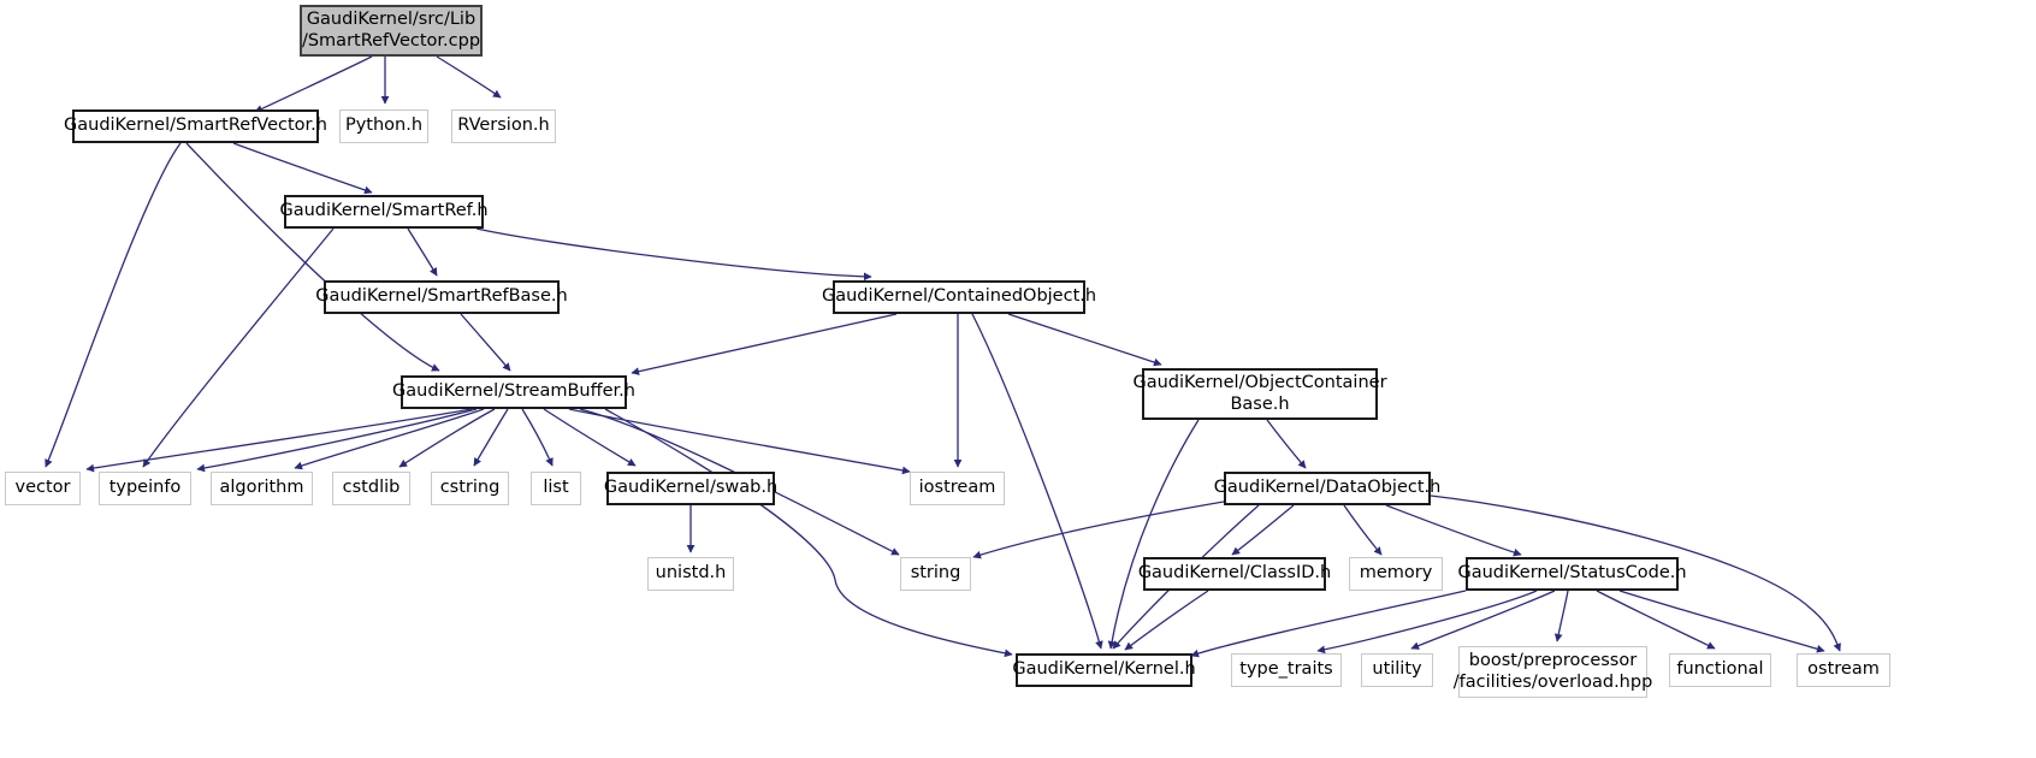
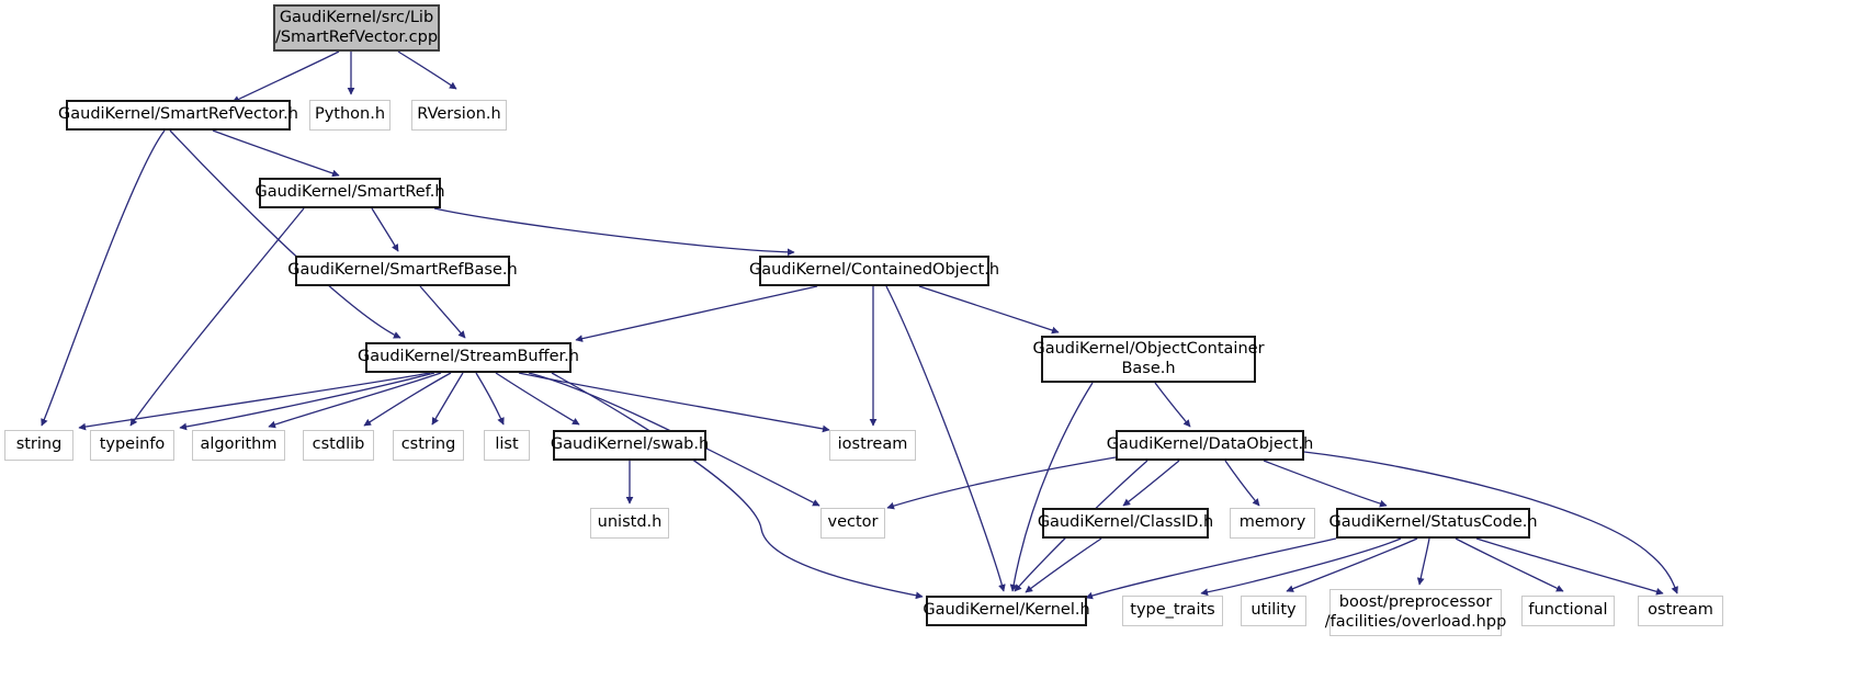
  GaudiKernel/src/Lib
  /SmartRefVector.cpp
  GaudiKernel/SmartRefVector.h
  Python.h
  RVersion.h
  GaudiKernel/SmartRef.h
  GaudiKernel/SmartRefBase.h
  GaudiKernel/ContainedObject.h
  GaudiKernel/StreamBuffer.h
  GaudiKernel/ObjectContainer
  Base.h
- vector
+ string
  typeinfo
  algorithm
  cstdlib
  cstring
  list
  GaudiKernel/swab.h
  iostream
  GaudiKernel/DataObject.h
  unistd.h
- string
+ vector
  GaudiKernel/ClassID.h
  memory
  GaudiKernel/StatusCode.h
  GaudiKernel/Kernel.h
  type_traits
  utility
  boost/preprocessor
  /facilities/overload.hpp
  functional
  ostream
